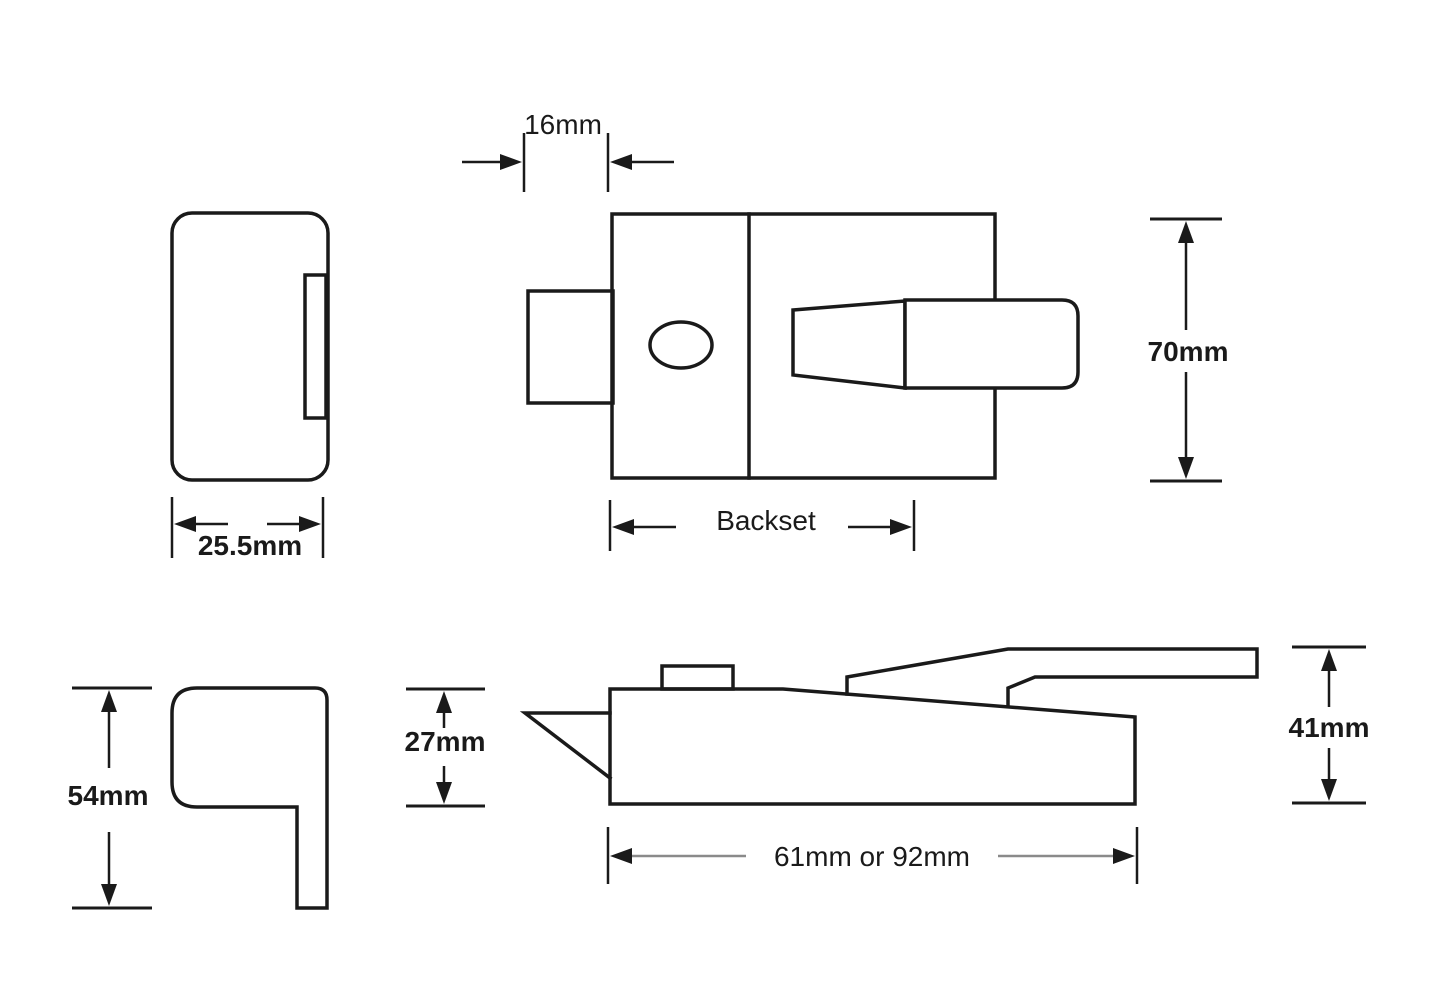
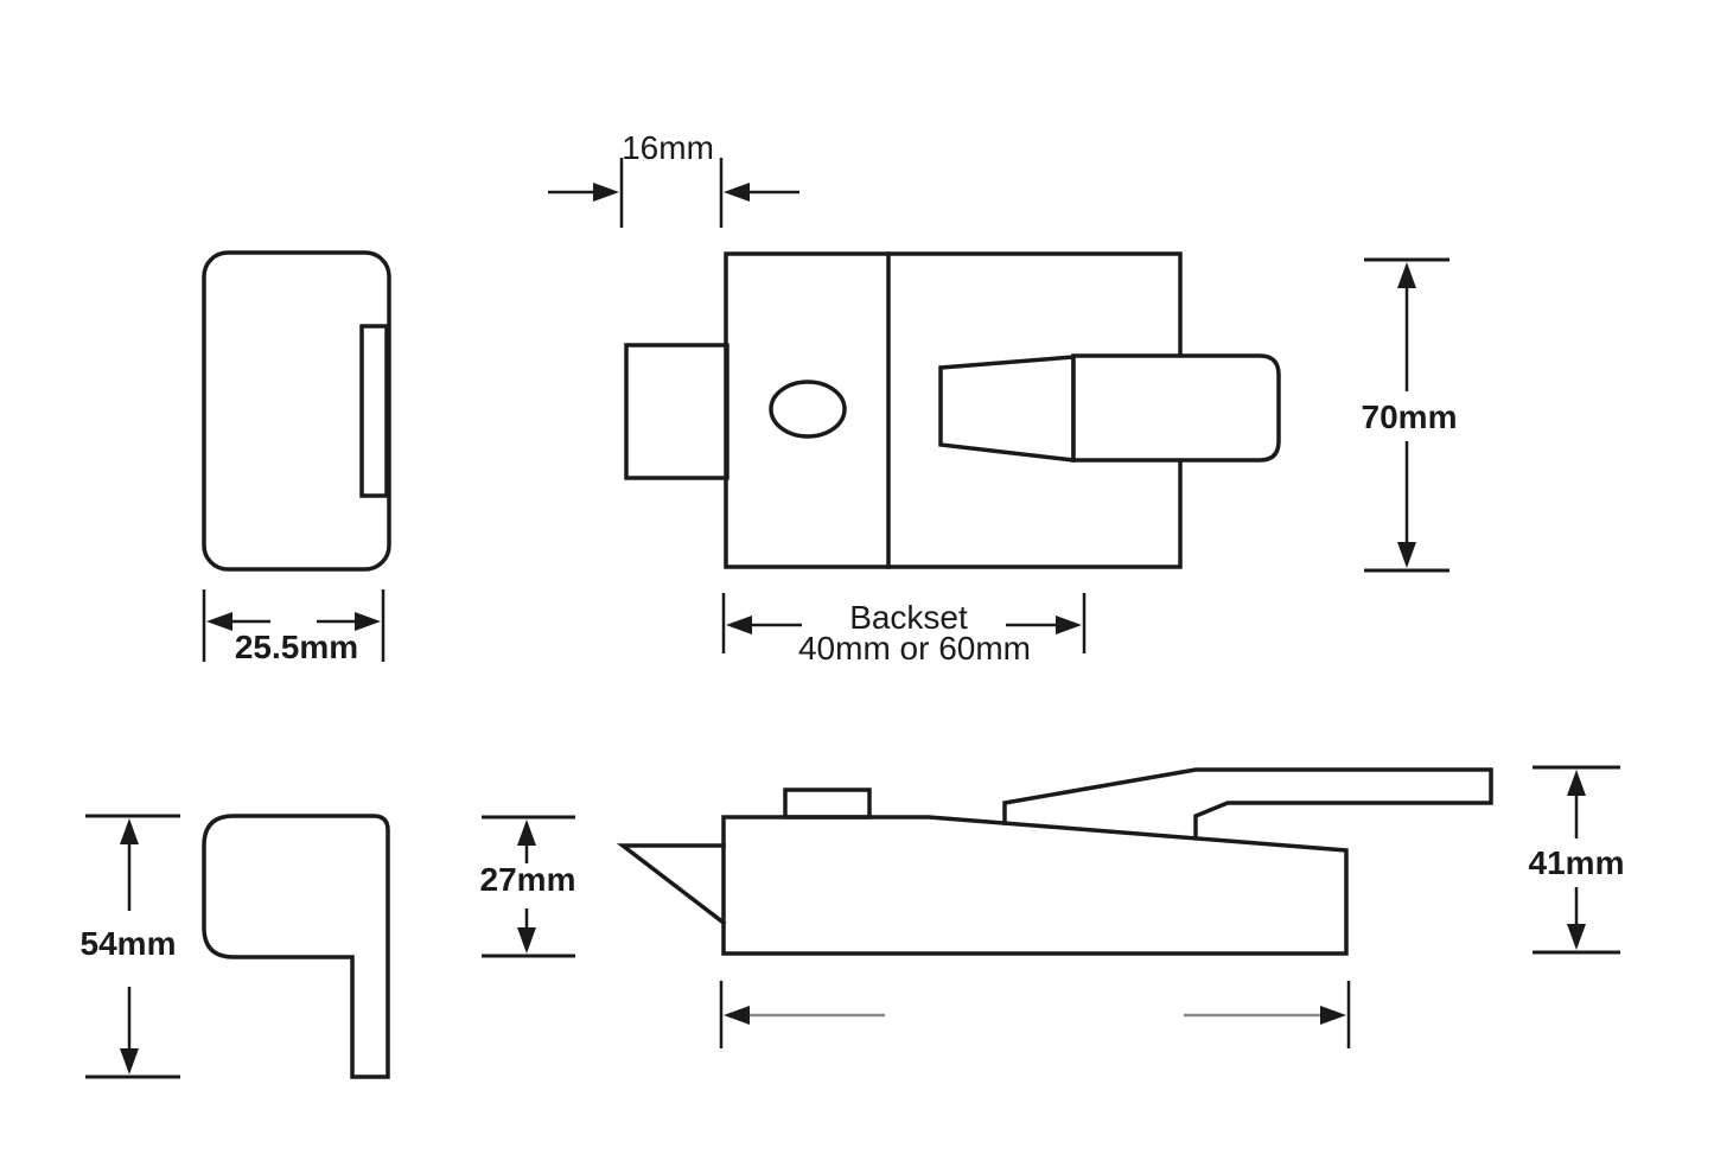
  25.5mm
  16mm
  Backset
+ 40mm or 60mm
  70mm
  54mm
  27mm
- 61mm or 92mm
  41mm
